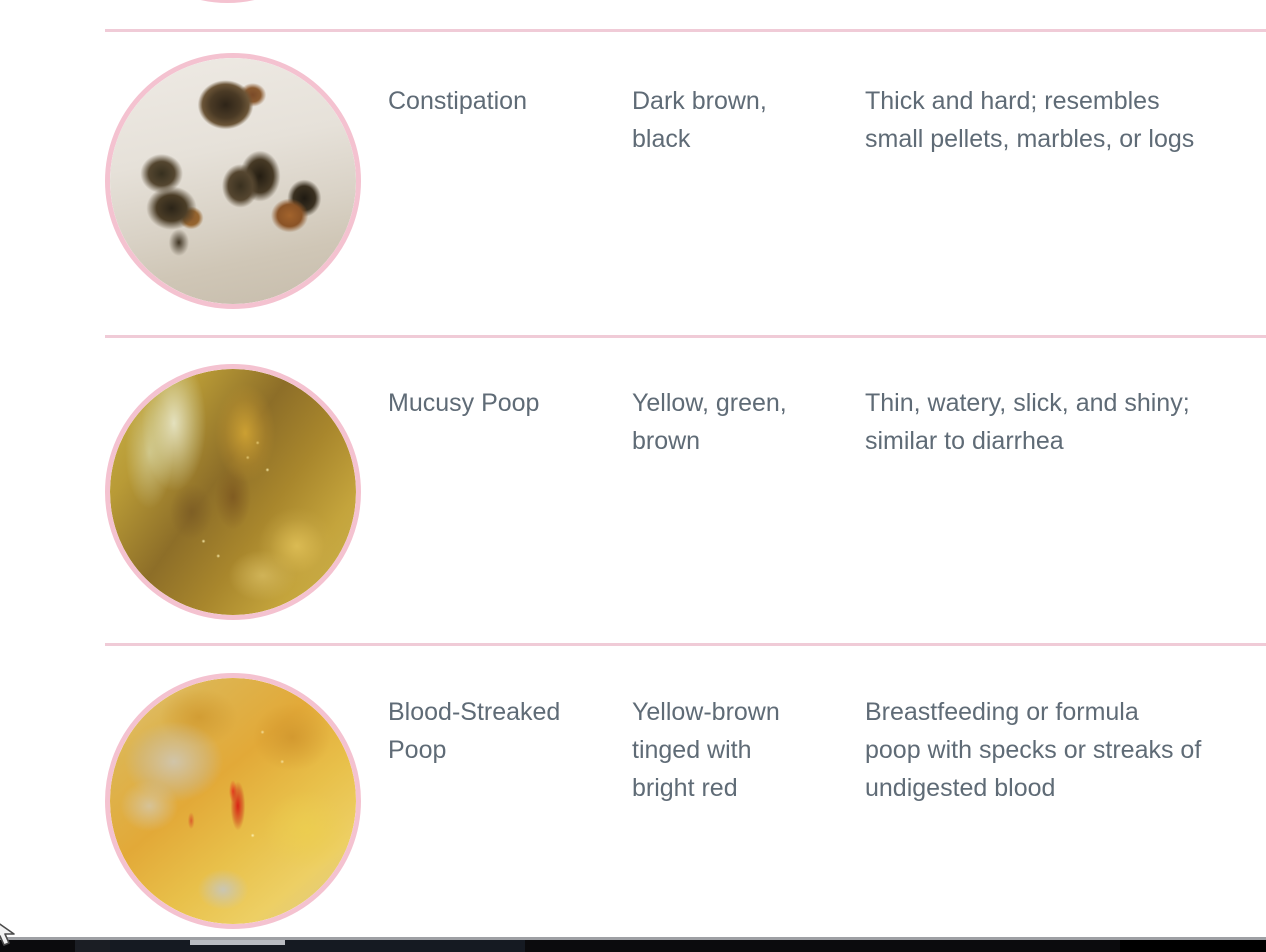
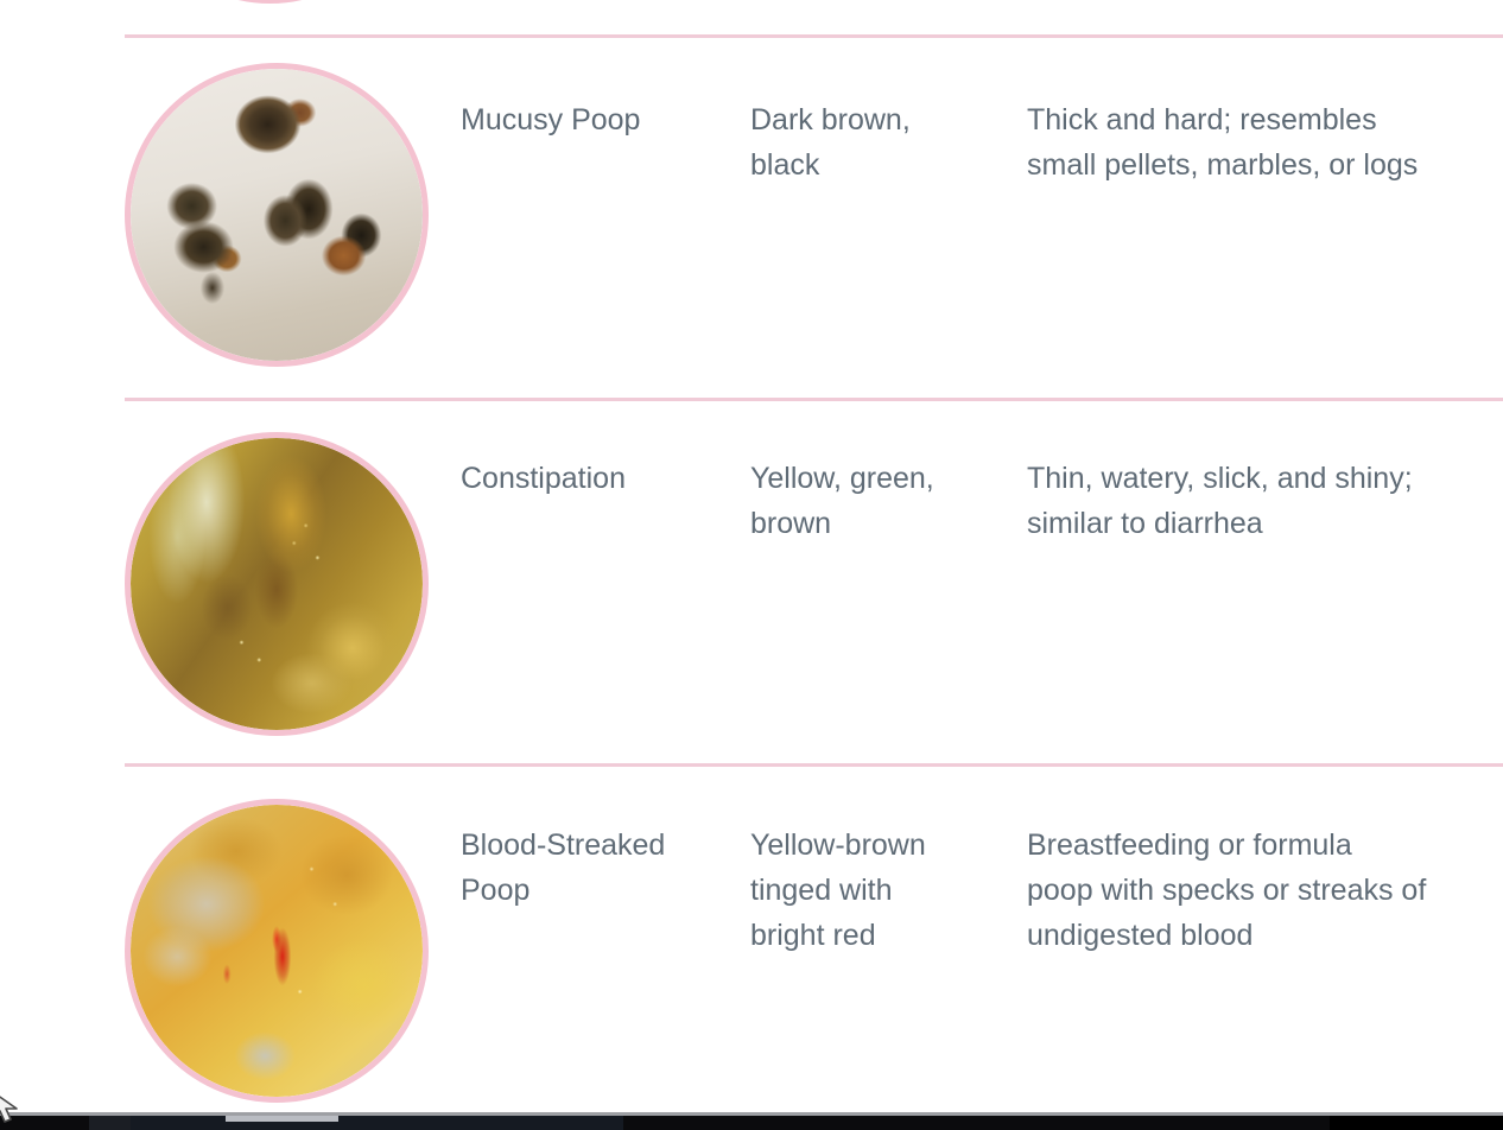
- Constipation
+ Mucusy Poop
  Dark brown,
  black
  Thick and hard; resembles
  small pellets, marbles, or logs
- Mucusy Poop
+ Constipation
  Yellow, green,
  brown
  Thin, watery, slick, and shiny;
  similar to diarrhea
  Blood-Streaked
  Poop
  Yellow-brown
  tinged with
  bright red
  Breastfeeding or formula
  poop with specks or streaks of
  undigested blood
